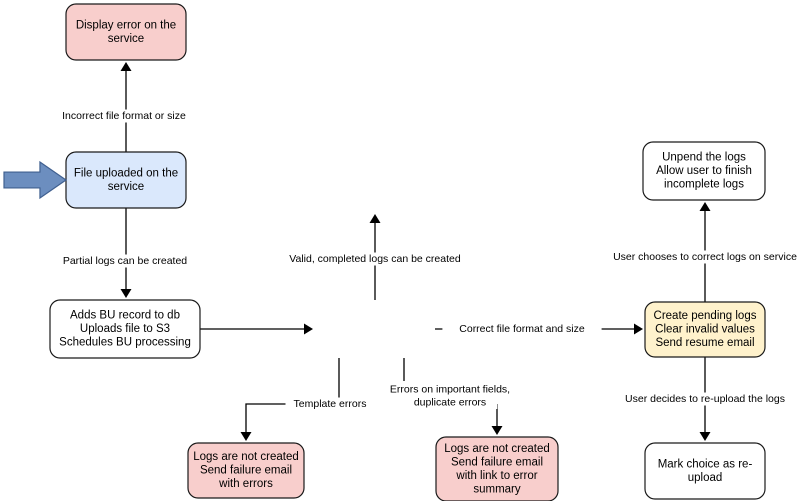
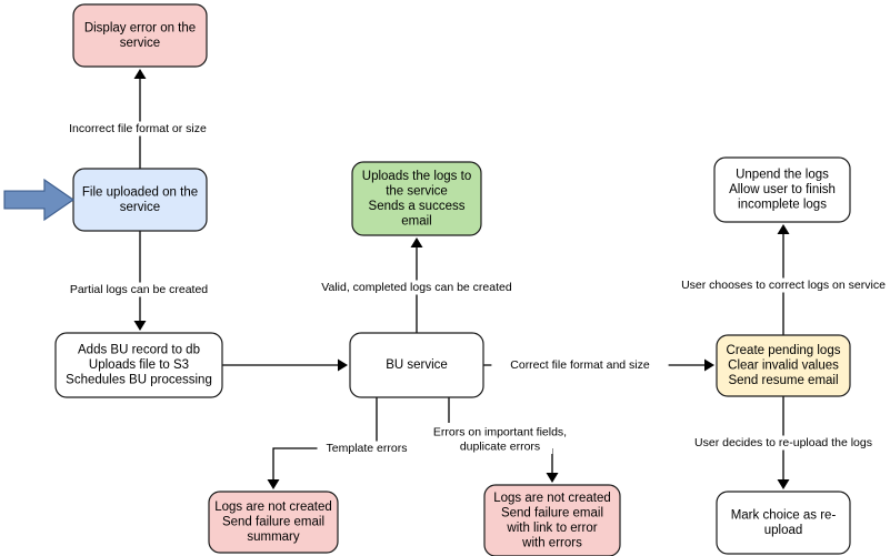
  Incorrect file format or size
  Partial logs can be created
  Valid, completed logs can be created
  Correct file format and size
  Template errors
  Errors on important fields,
  duplicate errors
  User chooses to correct logs on service
  User decides to re-upload the logs
  Display error on the
  service
  File uploaded on the
  service
  Adds BU record to db
  Uploads file to S3
  Schedules BU processing
+ Uploads the logs to
+ the service
+ Sends a success
+ email
+ BU service
  Unpend the logs
  Allow user to finish
  incomplete logs
  Create pending logs
  Clear invalid values
  Send resume email
  Logs are not created
  Send failure email
- with errors
+ summary
  Logs are not created
  Send failure email
  with link to error
- summary
+ with errors
  Mark choice as re-
  upload
